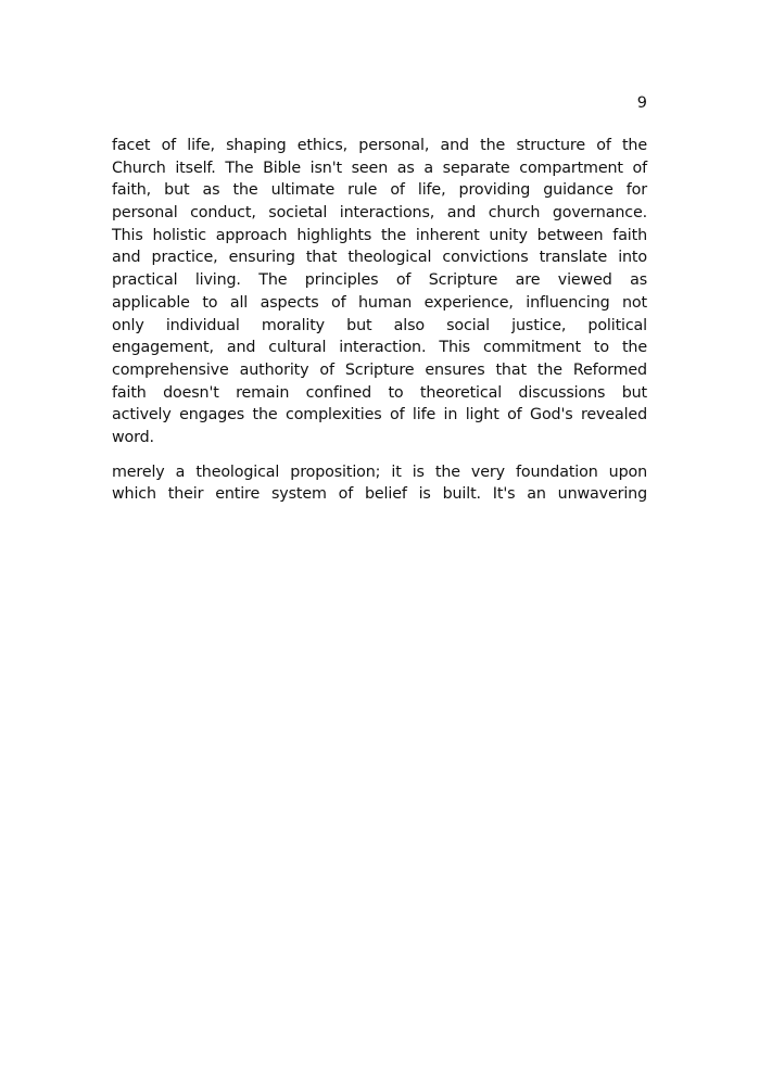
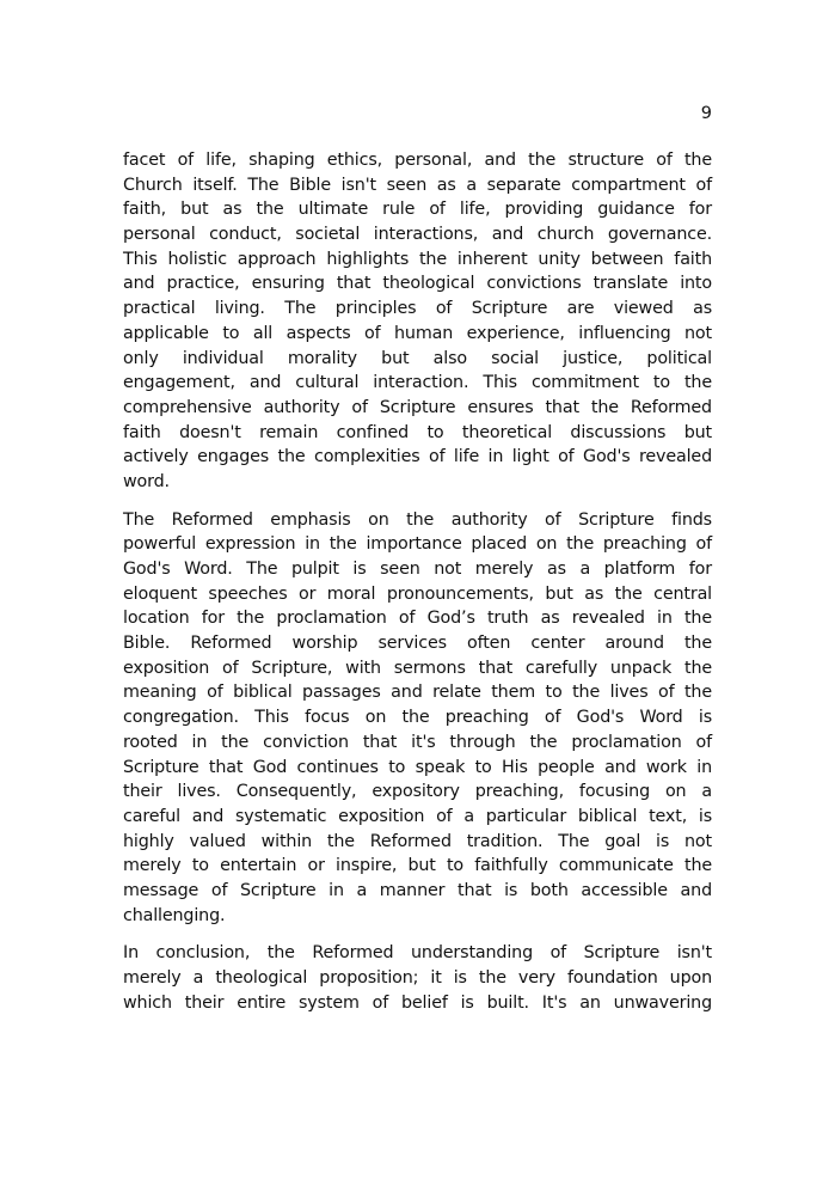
  9
  facet of life, shaping ethics, personal, and the structure of the
  Church itself. The Bible isn't seen as a separate compartment of
  faith, but as the ultimate rule of life, providing guidance for
  personal conduct, societal interactions, and church governance.
  This holistic approach highlights the inherent unity between faith
  and practice, ensuring that theological convictions translate into
  practical living. The principles of Scripture are viewed as
  applicable to all aspects of human experience, influencing not
  only individual morality but also social justice, political
  engagement, and cultural interaction. This commitment to the
  comprehensive authority of Scripture ensures that the Reformed
  faith doesn't remain confined to theoretical discussions but
  actively engages the complexities of life in light of God's revealed
  word.
+ The Reformed emphasis on the authority of Scripture finds
+ powerful expression in the importance placed on the preaching of
+ God's Word. The pulpit is seen not merely as a platform for
+ eloquent speeches or moral pronouncements, but as the central
+ location for the proclamation of God’s truth as revealed in the
+ Bible. Reformed worship services often center around the
+ exposition of Scripture, with sermons that carefully unpack the
+ meaning of biblical passages and relate them to the lives of the
+ congregation. This focus on the preaching of God's Word is
+ rooted in the conviction that it's through the proclamation of
+ Scripture that God continues to speak to His people and work in
+ their lives. Consequently, expository preaching, focusing on a
+ careful and systematic exposition of a particular biblical text, is
+ highly valued within the Reformed tradition. The goal is not
+ merely to entertain or inspire, but to faithfully communicate the
+ message of Scripture in a manner that is both accessible and
+ challenging.
+ In conclusion, the Reformed understanding of Scripture isn't
  merely a theological proposition; it is the very foundation upon
  which their entire system of belief is built. It's an unwavering
